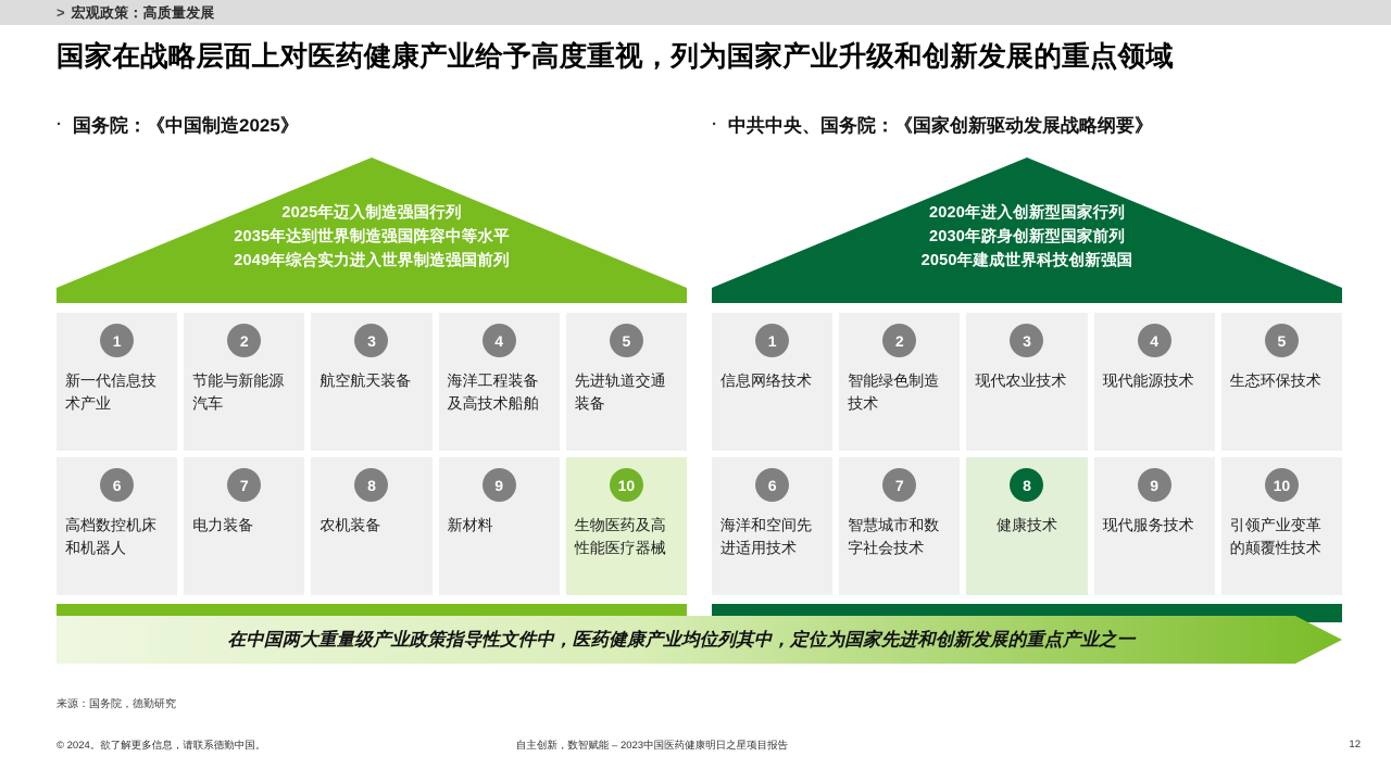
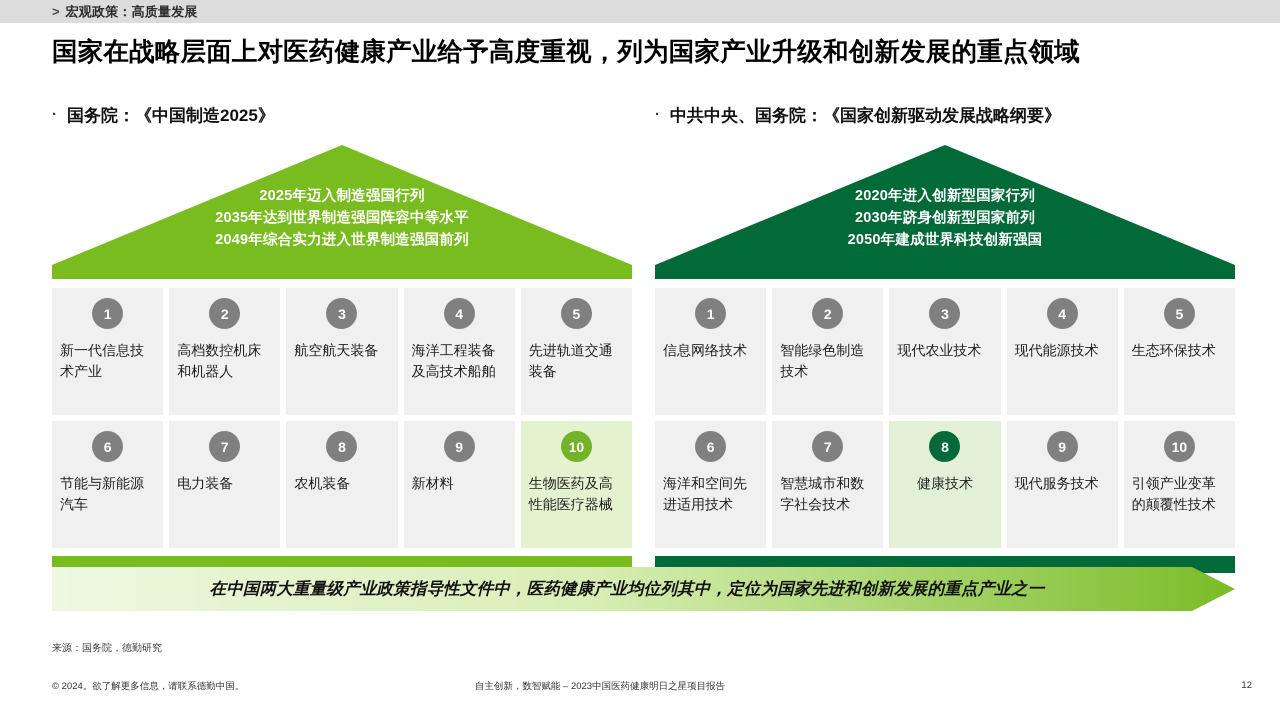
  >
  宏观政策：高质量发展
  国家在战略层面上对医药健康产业给予高度重视，列为国家产业升级和创新发展的重点领域
  ·
  国务院：《中国制造2025》
  2025年迈入制造强国行列
  2035年达到世界制造强国阵容中等水平
  2049年综合实力进入世界制造强国前列
  1
  新一代信息技术产业
  2
- 节能与新能源汽车
+ 高档数控机床和机器人
  3
  航空航天装备
  4
  海洋工程装备及高技术船舶
  5
  先进轨道交通装备
  6
- 高档数控机床和机器人
+ 节能与新能源汽车
  7
  电力装备
  8
  农机装备
  9
  新材料
  10
  生物医药及高性能医疗器械
  ·
  中共中央、国务院：《国家创新驱动发展战略纲要》
  2020年进入创新型国家行列
  2030年跻身创新型国家前列
  2050年建成世界科技创新强国
  1
  信息网络技术
  2
  智能绿色制造技术
  3
  现代农业技术
  4
  现代能源技术
  5
  生态环保技术
  6
  海洋和空间先进适用技术
  7
  智慧城市和数字社会技术
  8
  健康技术
  9
  现代服务技术
  10
  引领产业变革的颠覆性技术
  在中国两大重量级产业政策指导性文件中，医药健康产业均位列其中，定位为国家先进和创新发展的重点产业之一
  来源：国务院，德勤研究
  © 2024。欲了解更多信息，请联系德勤中国。
  自主创新，数智赋能 – 2023中国医药健康明日之星项目报告
  12
